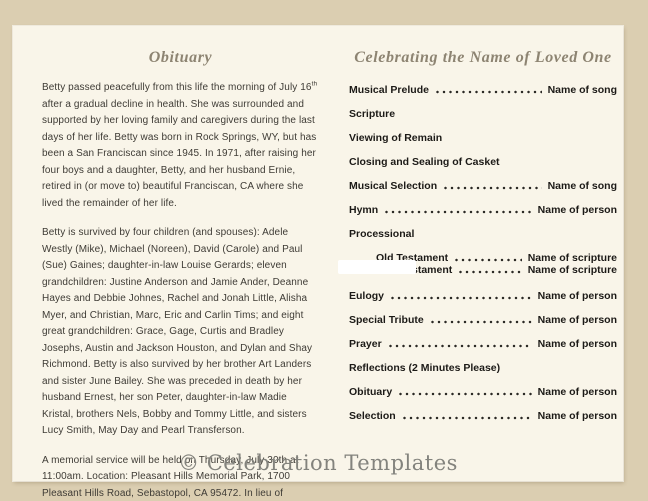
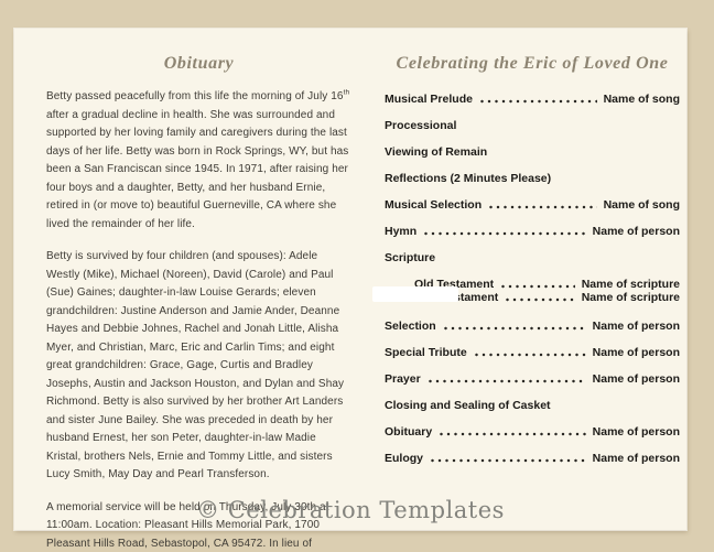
  Obituary
- Betty passed peacefully from this life the morning of July 16 after a gradual decline in health. She was surrounded and supported by her loving family and caregivers during the last days of her life. Betty was born in Rock Springs, WY, but has been a San Franciscan since 1945. In 1971, after raising her four boys and a daughter, Betty, and her husband Ernie, retired in (or move to) beautiful Franciscan, CA where she lived the remainder of her life.
+ Betty passed peacefully from this life the morning of July 16 after a gradual decline in health. She was surrounded and supported by her loving family and caregivers during the last days of her life. Betty was born in Rock Springs, WY, but has been a San Franciscan since 1945. In 1971, after raising her four boys and a daughter, Betty, and her husband Ernie, retired in (or move to) beautiful Guerneville, CA where she lived the remainder of her life.
- Betty is survived by four children (and spouses): Adele Westly (Mike), Michael (Noreen), David (Carole) and Paul (Sue) Gaines; daughter-in-law Louise Gerards; eleven grandchildren: Justine Anderson and Jamie Ander, Deanne Hayes and Debbie Johnes, Rachel and Jonah Little, Alisha Myer, and Christian, Marc, Eric and Carlin Tims; and eight great grandchildren: Grace, Gage, Curtis and Bradley Josephs, Austin and Jackson Houston, and Dylan and Shay Richmond. Betty is also survived by her brother Art Landers and sister June Bailey. She was preceded in death by her husband Ernest, her son Peter, daughter-in-law Madie Kristal, brothers Nels, Bobby and Tommy Little, and sisters Lucy Smith, May Day and Pearl Transferson.
+ Betty is survived by four children (and spouses): Adele Westly (Mike), Michael (Noreen), David (Carole) and Paul (Sue) Gaines; daughter-in-law Louise Gerards; eleven grandchildren: Justine Anderson and Jamie Ander, Deanne Hayes and Debbie Johnes, Rachel and Jonah Little, Alisha Myer, and Christian, Marc, Eric and Carlin Tims; and eight great grandchildren: Grace, Gage, Curtis and Bradley Josephs, Austin and Jackson Houston, and Dylan and Shay Richmond. Betty is also survived by her brother Art Landers and sister June Bailey. She was preceded in death by her husband Ernest, her son Peter, daughter-in-law Madie Kristal, brothers Nels, Ernie and Tommy Little, and sisters Lucy Smith, May Day and Pearl Transferson.
  A memorial service will be held on Thursday, July 30th at 11:00am. Location: Pleasant Hills Memorial Park, 1700 Pleasant Hills Road, Sebastopol, CA 95472. In lieu of
- Celebrating the Name of Loved One
+ Celebrating the Eric of Loved One
  Musical Prelude
  Name of song
- Scripture
+ Processional
  Viewing of Remain
- Closing and Sealing of Casket
+ Reflections (2 Minutes Please)
  Musical Selection
  Name of song
  Hymn
  Name of person
- Processional
+ Scripture
  Old Testament
  Name of scripture
  Name of scripture
- Eulogy
+ Selection
  Name of person
  Special Tribute
  Name of person
  Prayer
  Name of person
- Reflections (2 Minutes Please)
+ Closing and Sealing of Casket
  Obituary
  Name of person
- Selection
+ Eulogy
  Name of person
  © Celebration Templates
